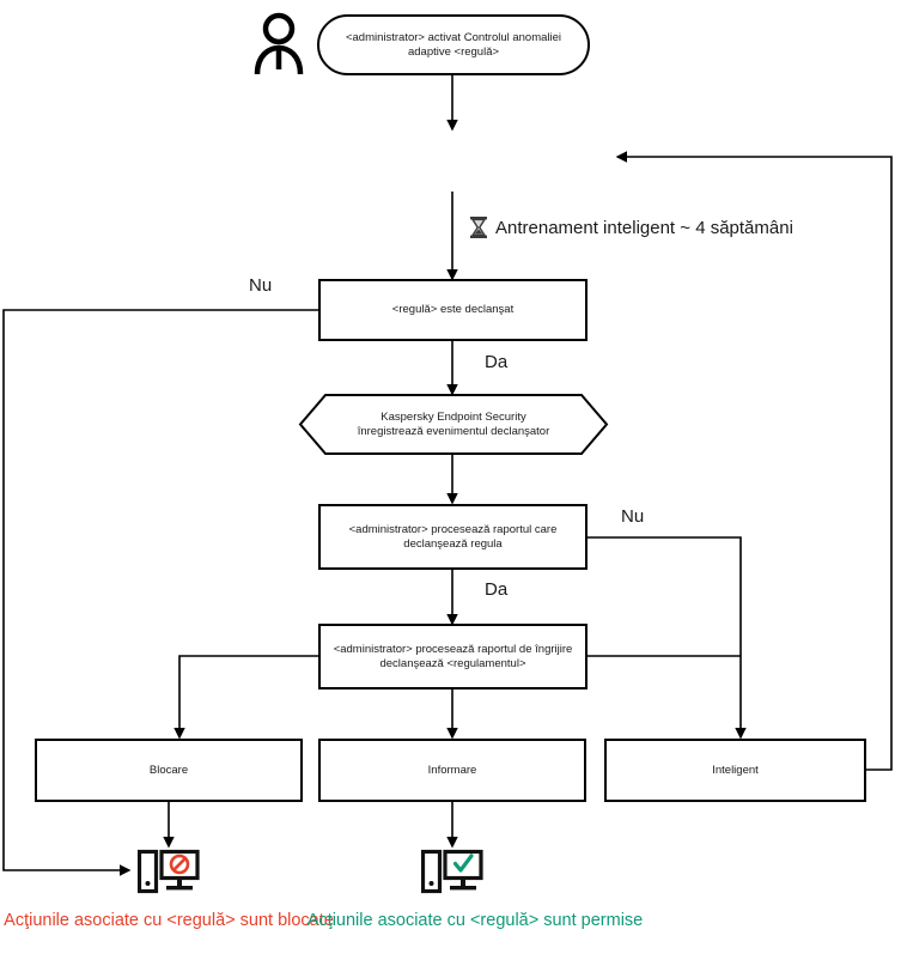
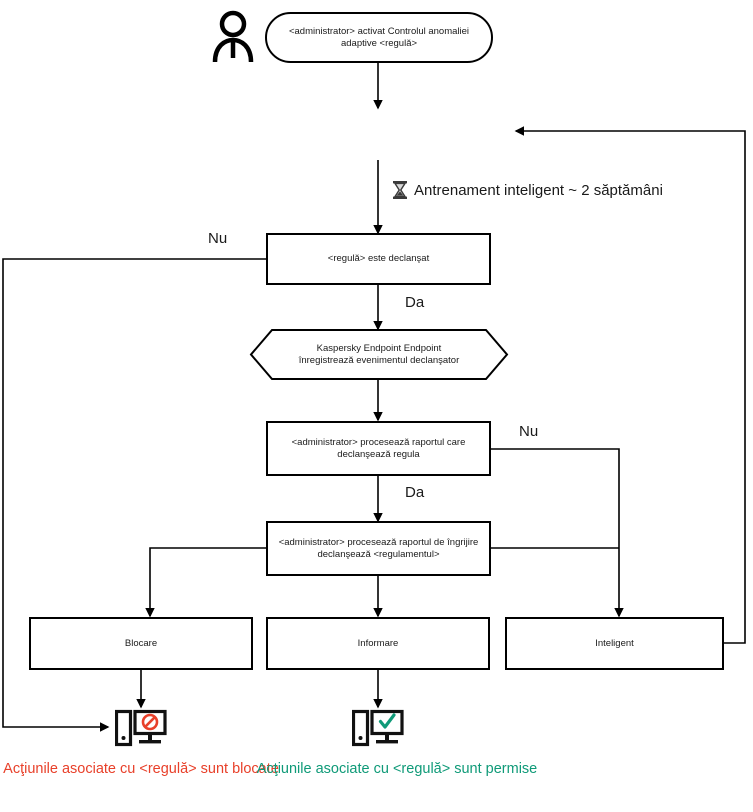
  <administrator> activat Controlul anomaliei adaptive <regulă>
- Antrenament inteligent ~ 4 săptămâni
+ Antrenament inteligent ~ 2 săptămâni
  <regulă> este declanşat
  Nu
  Da
- Kaspersky Endpoint Security înregistrează evenimentul declanşator
+ Kaspersky Endpoint Endpoint înregistrează evenimentul declanşator
  <administrator> procesează raportul care declanşează regula
  Nu
  Da
  <administrator> procesează raportul de îngrijire declanşează <regulamentul>
  Blocare
  Informare
  Inteligent
  Acţiunile asociate cu <regulă> sunt blocate
  Acţiunile asociate cu <regulă> sunt permise
